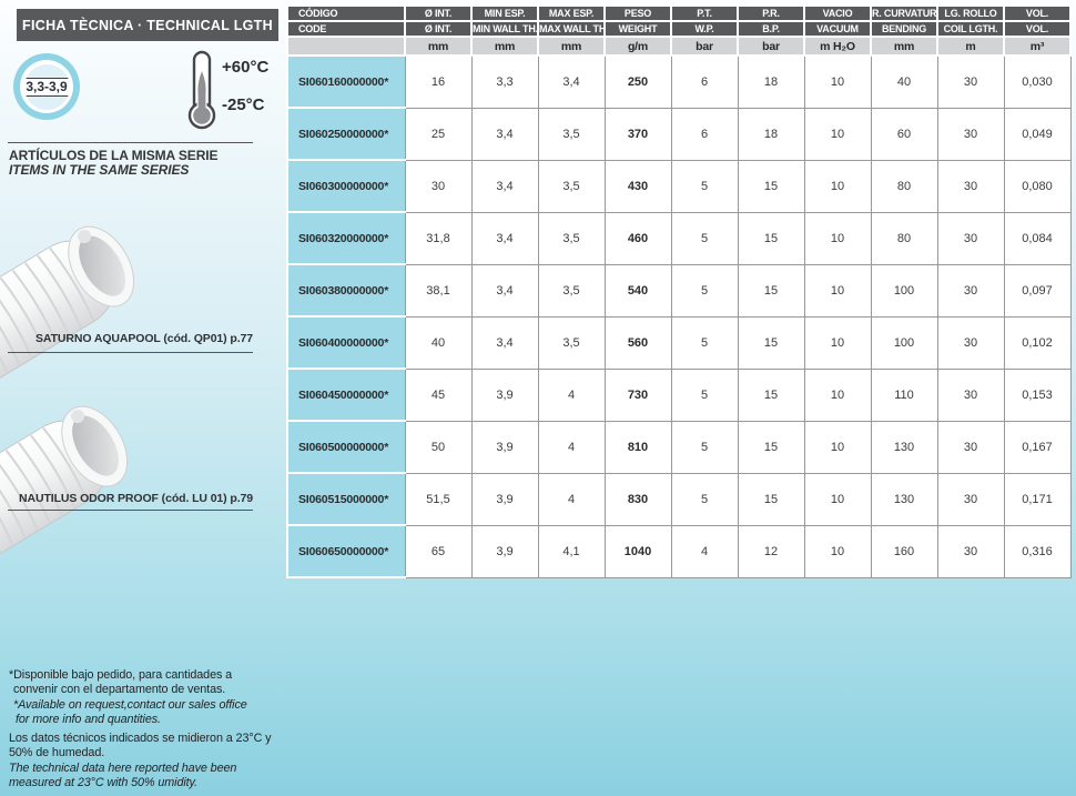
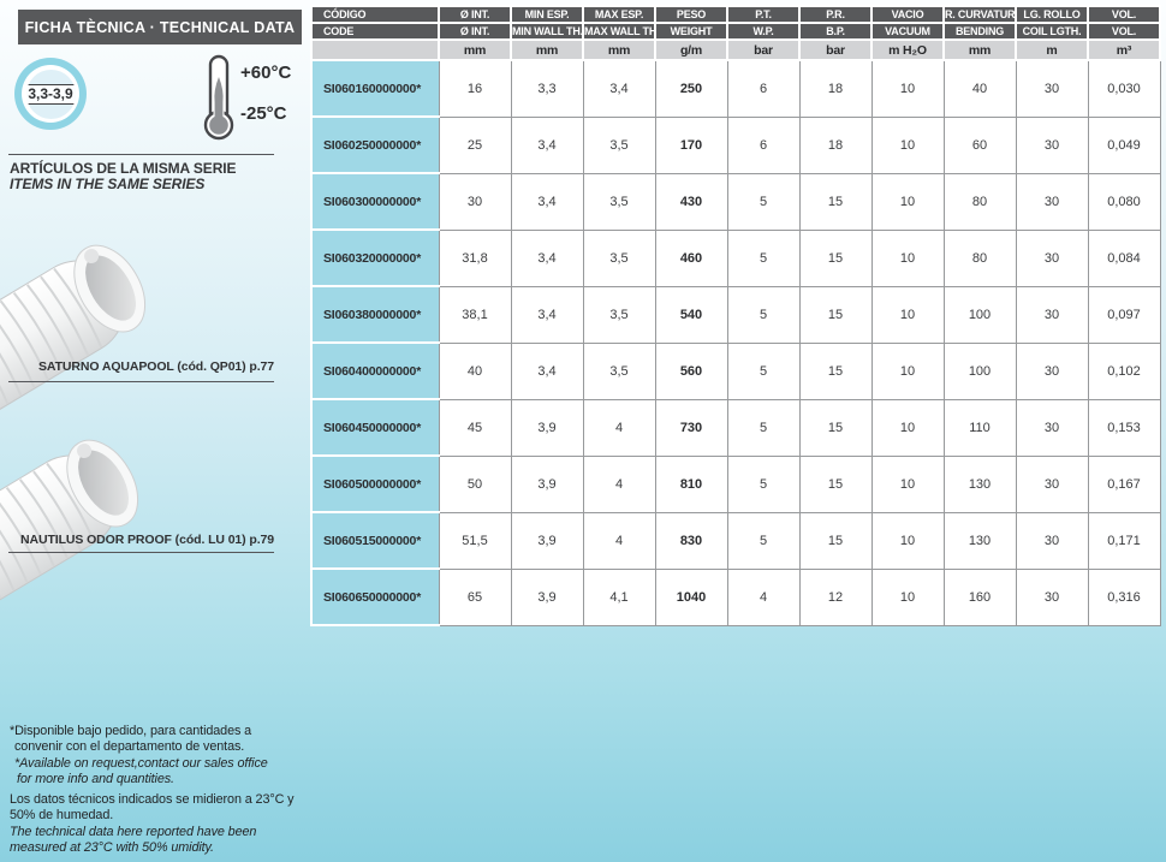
- FICHA TÈCNICA · TECHNICAL LGTH
+ FICHA TÈCNICA · TECHNICAL DATA
  3,3-3,9
  +60°C
  -25°C
  ARTÍCULOS DE LA MISMA SERIE
  ITEMS IN THE SAME SERIES
  SATURNO AQUAPOOL (cód. QP01) p.77
  NAUTILUS ODOR PROOF (cód. LU 01) p.79
  CÓDIGO	Ø INT.	MIN ESP.	MAX ESP.	PESO	P.T.	P.R.	VACIO	R. CURVATUR	LG. ROLLO	VOL.
  CODE	Ø INT.	MIN WALL TH.	MAX WALL TH	WEIGHT	W.P.	B.P.	VACUUM	BENDING	COIL LGTH.	VOL.
  	mm	mm	mm	g/m	bar	bar	m H₂O	mm	m	m³
  SI060160000000*	16	3,3	3,4	250	6	18	10	40	30	0,030
- SI060250000000*	25	3,4	3,5	370	6	18	10	60	30	0,049
+ SI060250000000*	25	3,4	3,5	170	6	18	10	60	30	0,049
  SI060300000000*	30	3,4	3,5	430	5	15	10	80	30	0,080
  SI060320000000*	31,8	3,4	3,5	460	5	15	10	80	30	0,084
  SI060380000000*	38,1	3,4	3,5	540	5	15	10	100	30	0,097
  SI060400000000*	40	3,4	3,5	560	5	15	10	100	30	0,102
  SI060450000000*	45	3,9	4	730	5	15	10	110	30	0,153
  SI060500000000*	50	3,9	4	810	5	15	10	130	30	0,167
  SI060515000000*	51,5	3,9	4	830	5	15	10	130	30	0,171
  SI060650000000*	65	3,9	4,1	1040	4	12	10	160	30	0,316
  *Disponible bajo pedido, para cantidades a
  convenir con el departamento de ventas.
  *Available on request,contact our sales office
  for more info and quantities.
  Los datos técnicos indicados se midieron a 23°C y
  50% de humedad.
  The technical data here reported have been
  measured at 23°C with 50% umidity.
